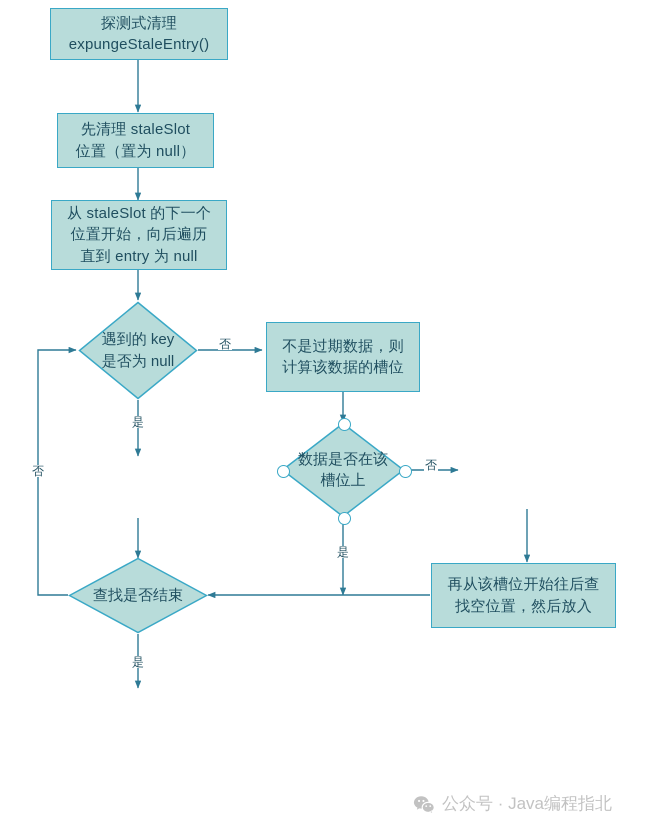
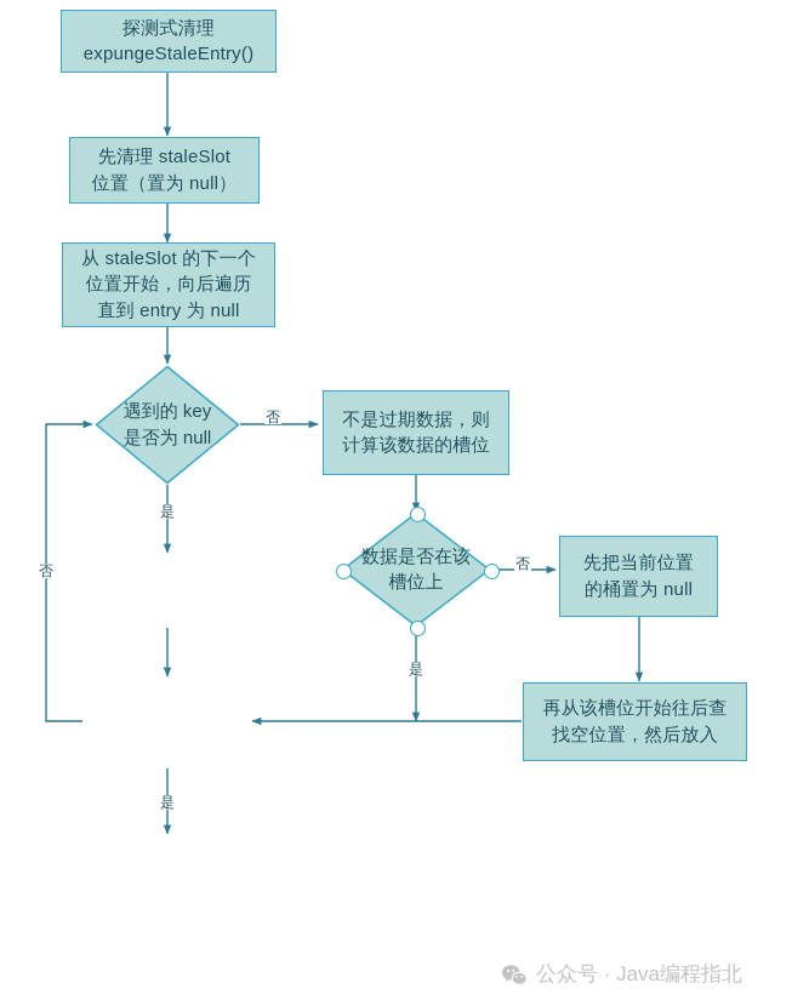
  探测式清理
  expungeStaleEntry()
  先清理 staleSlot
  位置（置为 null）
  从 staleSlot 的下一个
  位置开始，向后遍历
  直到 entry 为 null
  遇到的 key
  是否为 null
  不是过期数据，则
  计算该数据的槽位
  数据是否在该
  槽位上
+ 先把当前位置
+ 的桶置为 null
  再从该槽位开始往后查
  找空位置，然后放入
- 查找是否结束
  否
  是
  否
  是
  否
  是
  公众号 · Java编程指北
